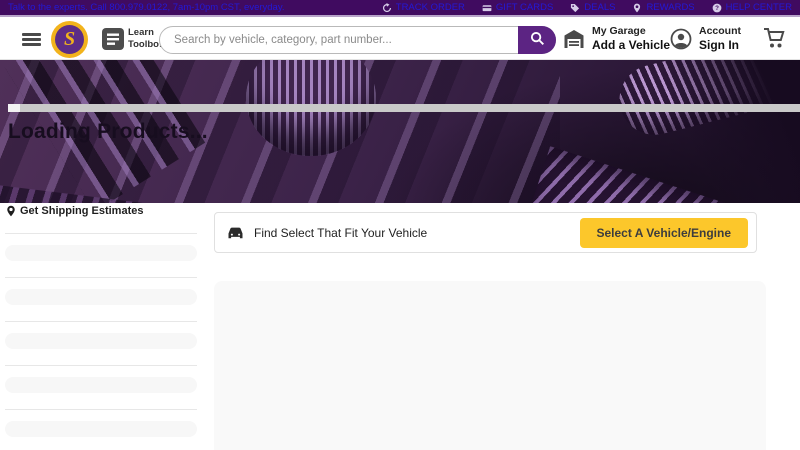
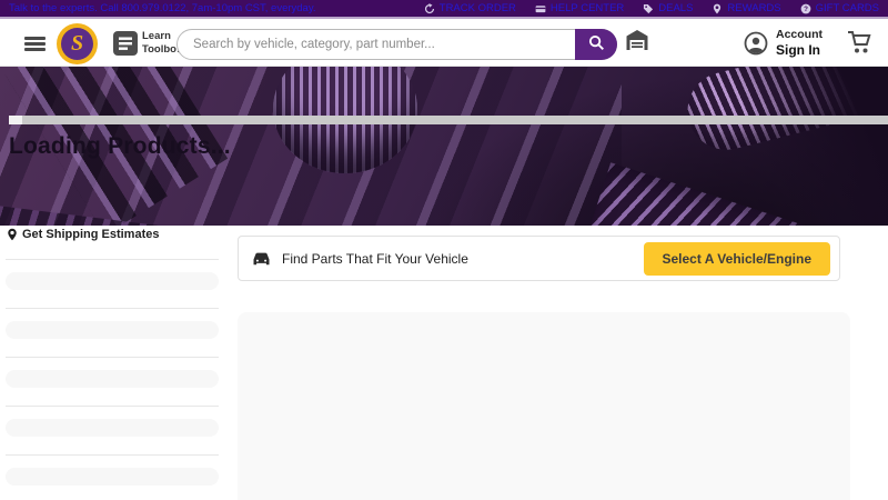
  Talk to the experts. Call 800.979.0122, 7am-10pm CST, everyday.
  TRACK ORDER
- GIFT CARDS
+ HELP CENTER
  DEALS
  REWARDS
- HELP CENTER
+ GIFT CARDS
  S
  Learn
  Toolbo
  Search by vehicle, category, part number...
- My Garage
- Add a Vehicle
  Account
  Sign In
  Loading Products...
  Get Shipping Estimates
- Find Select That Fit Your Vehicle
+ Find Parts That Fit Your Vehicle
  Select A Vehicle/Engine
